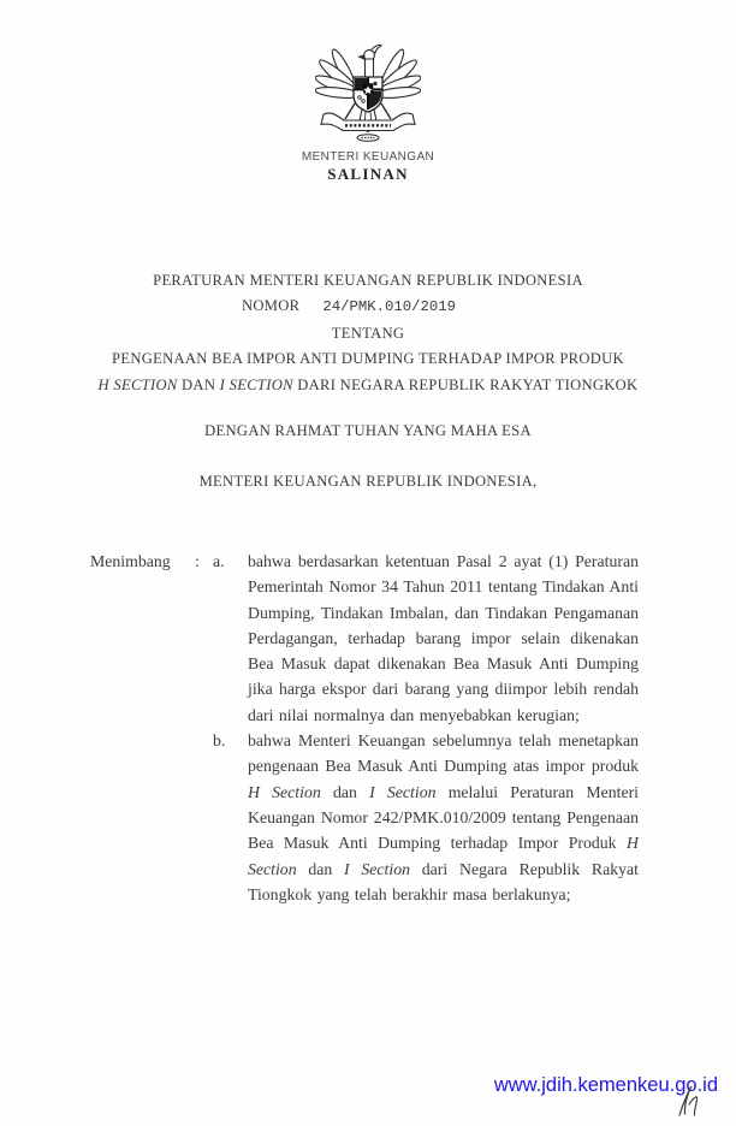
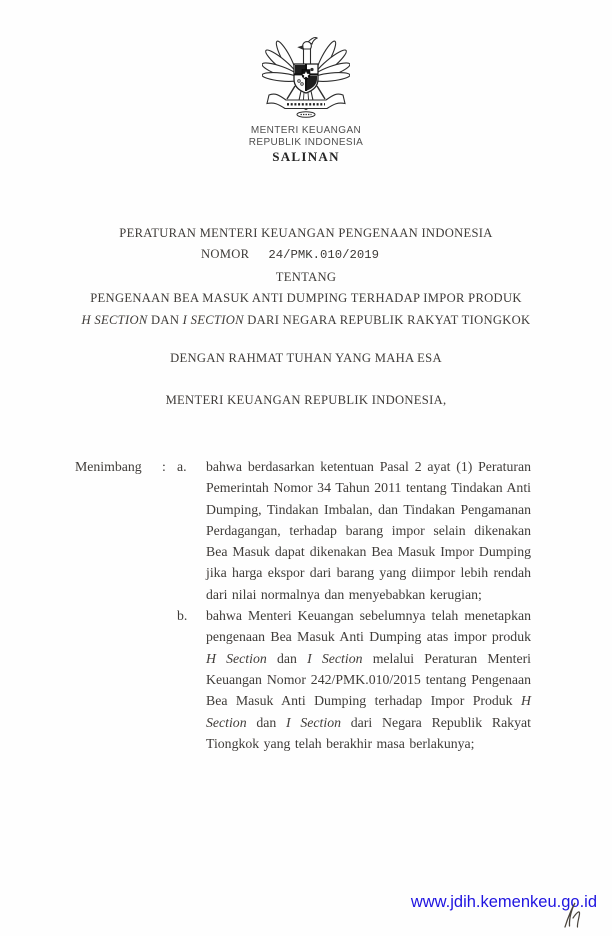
  MENTERI KEUANGAN
+ REPUBLIK INDONESIA
  SALINAN
- PERATURAN MENTERI KEUANGAN REPUBLIK INDONESIA
+ PERATURAN MENTERI KEUANGAN PENGENAAN INDONESIA
  NOMOR 24/PMK.010/2019
  TENTANG
- PENGENAAN BEA IMPOR ANTI DUMPING TERHADAP IMPOR PRODUK
+ PENGENAAN BEA MASUK ANTI DUMPING TERHADAP IMPOR PRODUK
  H SECTION DAN I SECTION DARI NEGARA REPUBLIK RAKYAT TIONGKOK
  DENGAN RAHMAT TUHAN YANG MAHA ESA
  MENTERI KEUANGAN REPUBLIK INDONESIA,
  Menimbang
  :
  a.
- bahwa berdasarkan ketentuan Pasal 2 ayat (1) Peraturan Pemerintah Nomor 34 Tahun 2011 tentang Tindakan Anti Dumping, Tindakan Imbalan, dan Tindakan Pengamanan Perdagangan, terhadap barang impor selain dikenakan Bea Masuk dapat dikenakan Bea Masuk Anti Dumping jika harga ekspor dari barang yang diimpor lebih rendah dari nilai normalnya dan menyebabkan kerugian;
+ bahwa berdasarkan ketentuan Pasal 2 ayat (1) Peraturan Pemerintah Nomor 34 Tahun 2011 tentang Tindakan Anti Dumping, Tindakan Imbalan, dan Tindakan Pengamanan Perdagangan, terhadap barang impor selain dikenakan Bea Masuk dapat dikenakan Bea Masuk Impor Dumping jika harga ekspor dari barang yang diimpor lebih rendah dari nilai normalnya dan menyebabkan kerugian;
  b.
- bahwa Menteri Keuangan sebelumnya telah menetapkan pengenaan Bea Masuk Anti Dumping atas impor produk H Section dan I Section melalui Peraturan Menteri Keuangan Nomor 242/PMK.010/2009 tentang Pengenaan Bea Masuk Anti Dumping terhadap Impor Produk H Section dan I Section dari Negara Republik Rakyat Tiongkok yang telah berakhir masa berlakunya;
+ bahwa Menteri Keuangan sebelumnya telah menetapkan pengenaan Bea Masuk Anti Dumping atas impor produk H Section dan I Section melalui Peraturan Menteri Keuangan Nomor 242/PMK.010/2015 tentang Pengenaan Bea Masuk Anti Dumping terhadap Impor Produk H Section dan I Section dari Negara Republik Rakyat Tiongkok yang telah berakhir masa berlakunya;
  www.jdih.kemenkeu.go.id
